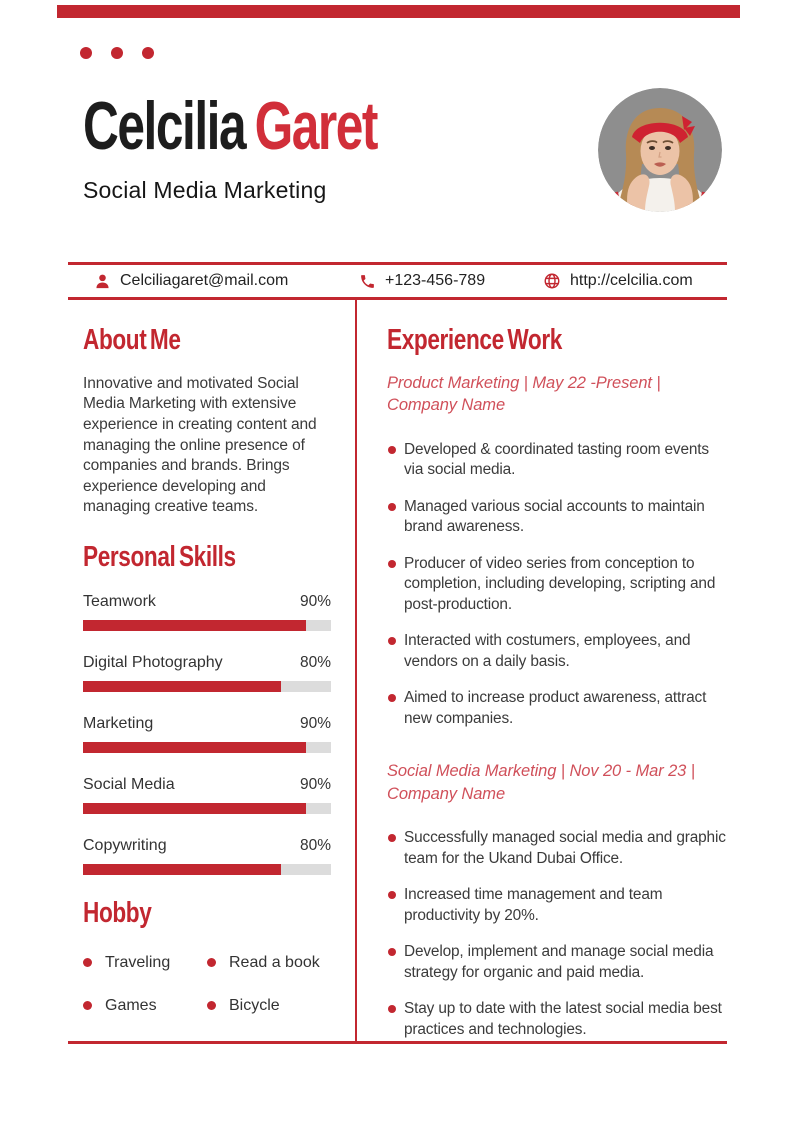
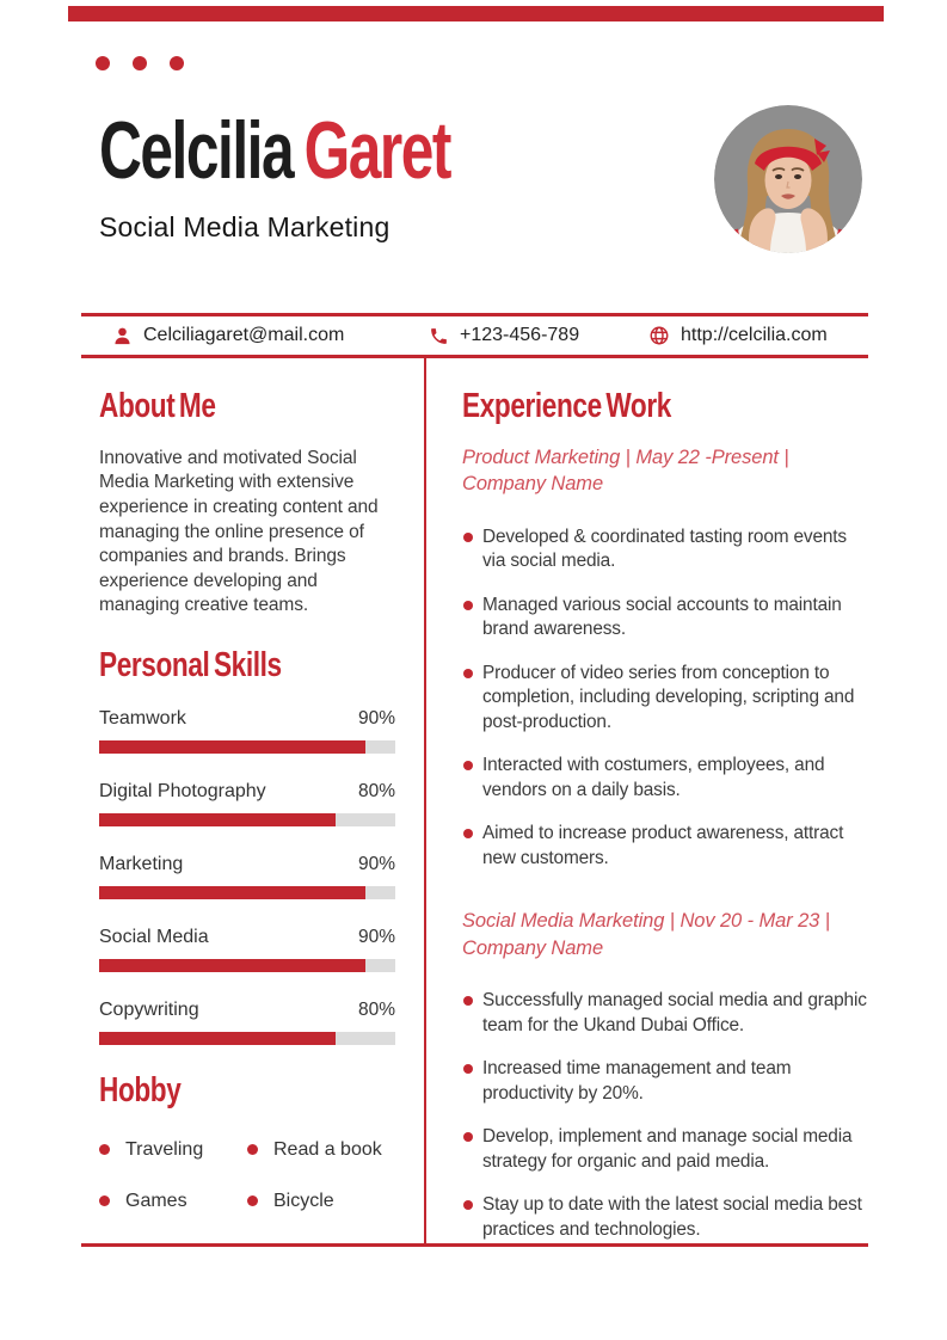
  Celcilia Garet
  Social Media Marketing
  Celciliagaret@mail.com
  +123-456-789
  http://celcilia.com
  About Me
  Innovative and motivated Social Media Marketing with extensive experience in creating content and managing the online presence of companies and brands. Brings experience developing and managing creative teams.
  Personal Skills
  Teamwork
  90%
  Digital Photography
  80%
  Marketing
  90%
  Social Media
  90%
  Copywriting
  80%
  Hobby
  Traveling
  Read a book
  Games
  Bicycle
  Experience Work
  Product Marketing | May 22 -Present | Company Name
  Developed & coordinated tasting room events via social media.
  Managed various social accounts to maintain brand awareness.
  Producer of video series from conception to completion, including developing, scripting and post-production.
  Interacted with costumers, employees, and vendors on a daily basis.
- Aimed to increase product awareness, attract new companies.
+ Aimed to increase product awareness, attract new customers.
  Social Media Marketing | Nov 20 - Mar 23 | Company Name
  Successfully managed social media and graphic team for the Ukand Dubai Office.
  Increased time management and team productivity by 20%.
  Develop, implement and manage social media strategy for organic and paid media.
  Stay up to date with the latest social media best practices and technologies.
